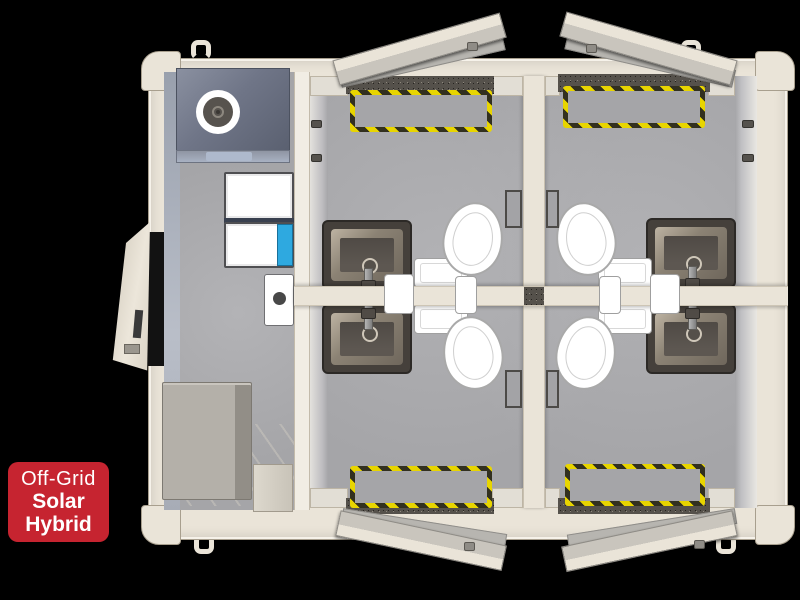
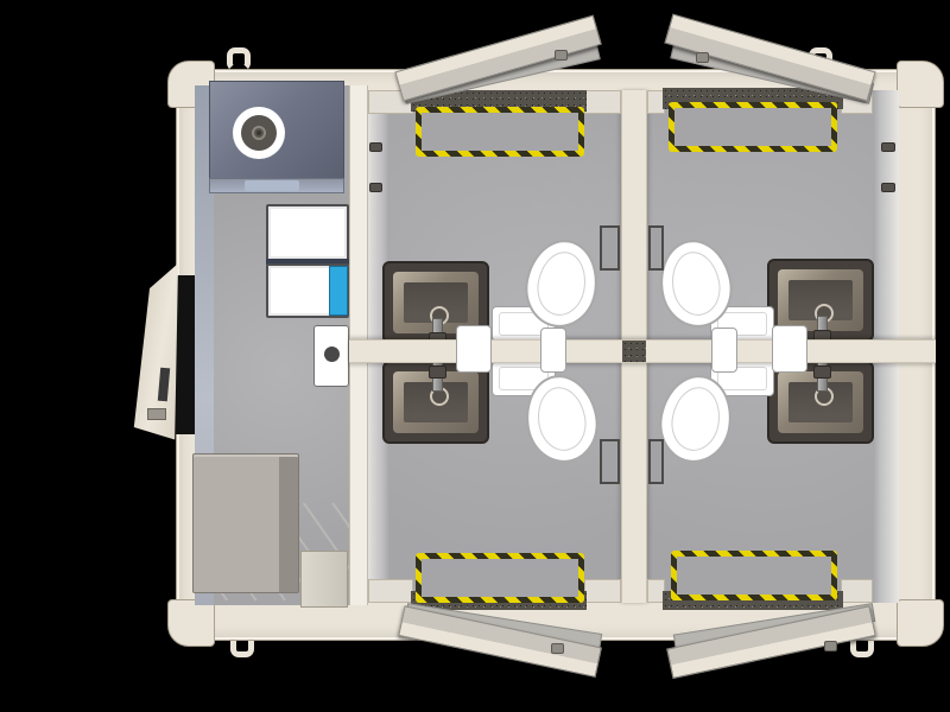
- Off-Grid
- Solar
- Hybrid
